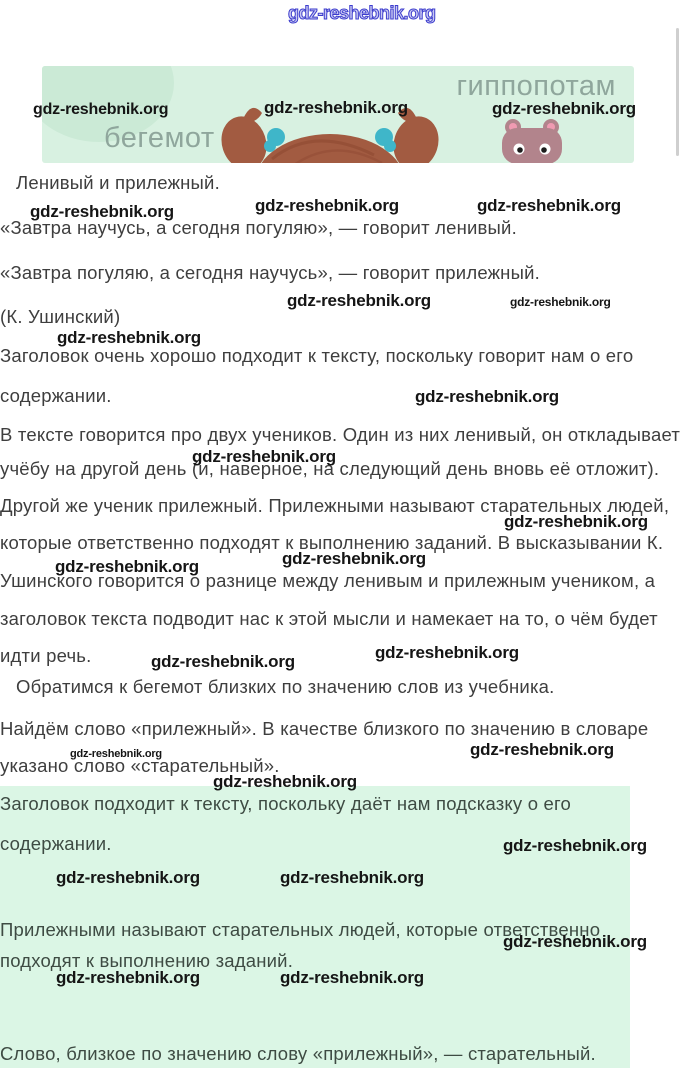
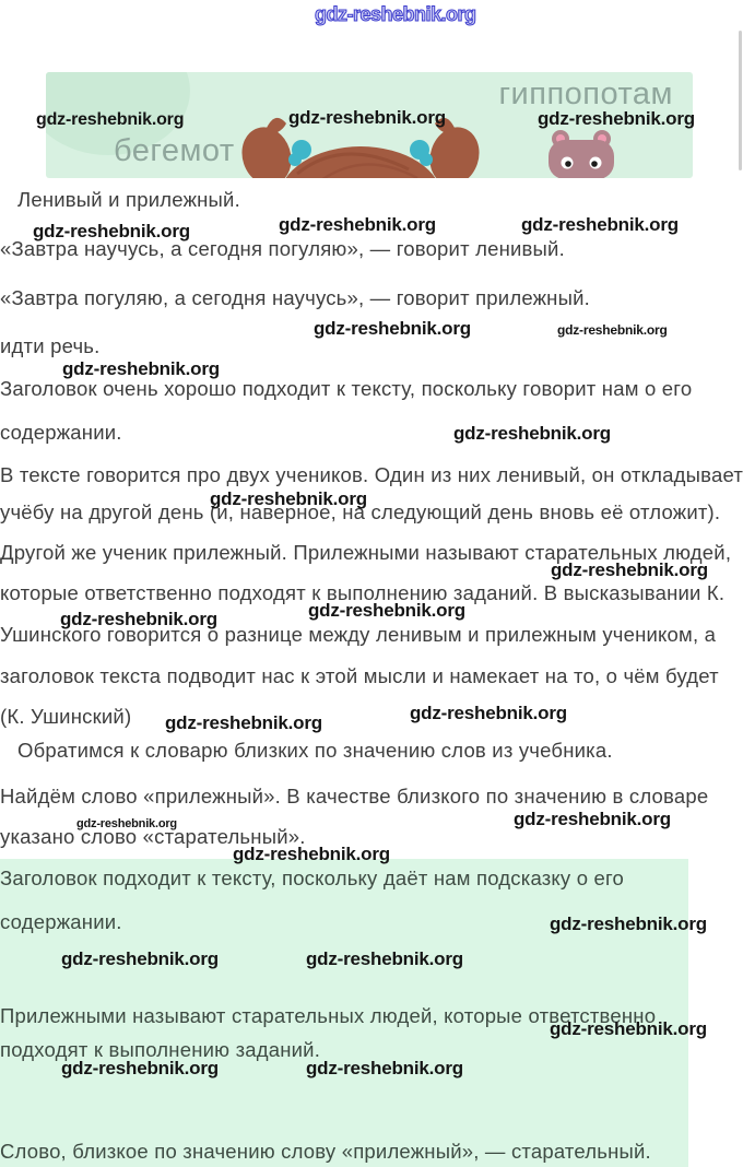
  gdz-reshebnik.org
  гиппопотам
  бегемот
  Ленивый и прилежный.
  «Завтра научусь, а сегодня погуляю», — говорит ленивый.
  «Завтра погуляю, а сегодня научусь», — говорит прилежный.
- (К. Ушинский)
+ идти речь.
  Заголовок очень хорошо подходит к тексту, поскольку говорит нам о его
  содержании.
  В тексте говорится про двух учеников. Один из них ленивый, он откладывает
  учёбу на другой день (и, наверное, на следующий день вновь её отложит).
  Другой же ученик прилежный. Прилежными называют старательных людей,
  которые ответственно подходят к выполнению заданий. В высказывании К.
  Ушинского говорится о разнице между ленивым и прилежным учеником, а
  заголовок текста подводит нас к этой мысли и намекает на то, о чём будет
- идти речь.
+ (К. Ушинский)
- Обратимся к бегемот близких по значению слов из учебника.
+ Обратимся к словарю близких по значению слов из учебника.
  Найдём слово «прилежный». В качестве близкого по значению в словаре
  указано слово «старательный».
  Заголовок подходит к тексту, поскольку даёт нам подсказку о его
  содержании.
  Прилежными называют старательных людей, которые ответственно
  подходят к выполнению заданий.
  Слово, близкое по значению слову «прилежный», — старательный.
  gdz-reshebnik.org
  gdz-reshebnik.org
  gdz-reshebnik.org
  gdz-reshebnik.org
  gdz-reshebnik.org
  gdz-reshebnik.org
  gdz-reshebnik.org
  gdz-reshebnik.org
  gdz-reshebnik.org
  gdz-reshebnik.org
  gdz-reshebnik.org
  gdz-reshebnik.org
  gdz-reshebnik.org
  gdz-reshebnik.org
  gdz-reshebnik.org
  gdz-reshebnik.org
  gdz-reshebnik.org
  gdz-reshebnik.org
  gdz-reshebnik.org
  gdz-reshebnik.org
  gdz-reshebnik.org
  gdz-reshebnik.org
  gdz-reshebnik.org
  gdz-reshebnik.org
  gdz-reshebnik.org
